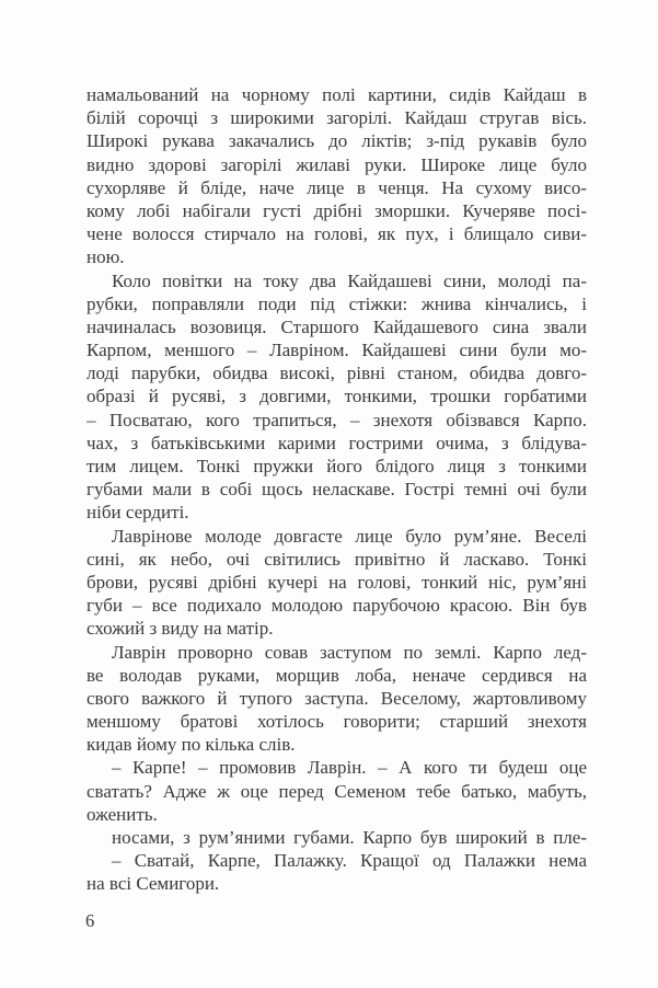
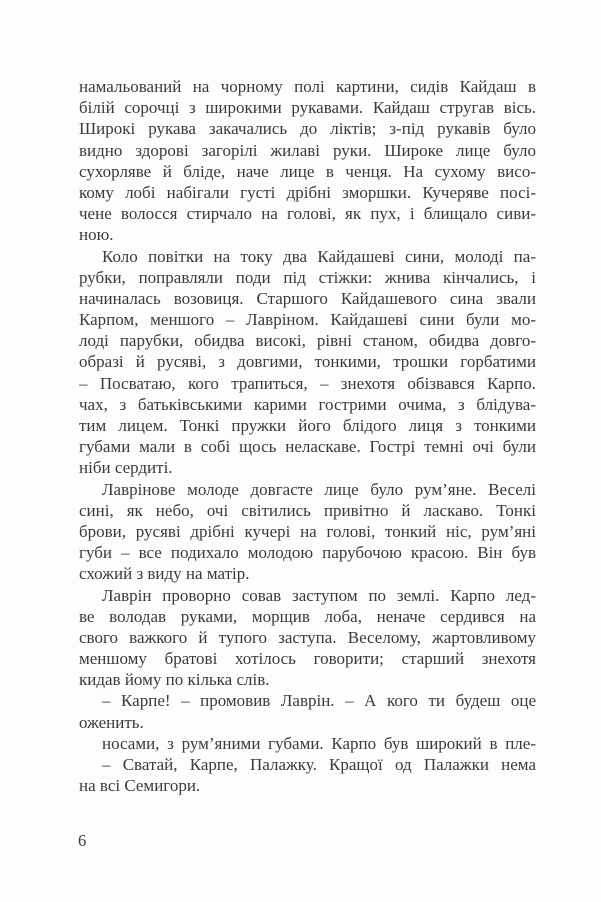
  намальований на чорному полі картини, сидів Кайдаш в
- білій сорочці з широкими загорілі. Кайдаш стругав вісь.
+ білій сорочці з широкими рукавами. Кайдаш стругав вісь.
  Широкі рукава закачались до ліктів; з-під рукавів було
  видно здорові загорілі жилаві руки. Широке лице було
  сухорляве й бліде, наче лице в ченця. На сухому висо-
  кому лобі набігали густі дрібні зморшки. Кучеряве посі-
  чене волосся стирчало на голові, як пух, і блищало сиви-
  ною.
  Коло повітки на току два Кайдашеві сини, молоді па-
  рубки, поправляли поди під стіжки: жнива кінчались, і
  начиналась возовиця. Старшого Кайдашевого сина звали
  Карпом, меншого – Лавріном. Кайдашеві сини були мо-
  лоді парубки, обидва високі, рівні станом, обидва довго-
  образі й русяві, з довгими, тонкими, трошки горбатими
  – Посватаю, кого трапиться, – знехотя обізвався Карпо.
  чах, з батьківськими карими гострими очима, з блідува-
  тим лицем. Тонкі пружки його блідого лиця з тонкими
  губами мали в собі щось неласкаве. Гострі темні очі були
  ніби сердиті.
  Лаврінове молоде довгасте лице було рум’яне. Веселі
  сині, як небо, очі світились привітно й ласкаво. Тонкі
  брови, русяві дрібні кучері на голові, тонкий ніс, рум’яні
  губи – все подихало молодою парубочою красою. Він був
  схожий з виду на матір.
  Лаврін проворно совав заступом по землі. Карпо лед-
  ве володав руками, морщив лоба, неначе сердився на
  свого важкого й тупого заступа. Веселому, жартовливому
  меншому братові хотілось говорити; старший знехотя
  кидав йому по кілька слів.
  – Карпе! – промовив Лаврін. – А кого ти будеш оце
- сватать? Адже ж оце перед Семеном тебе батько, мабуть,
  оженить.
  носами, з рум’яними губами. Карпо був широкий в пле-
  – Сватай, Карпе, Палажку. Кращої од Палажки нема
  на всі Семигори.
  6
